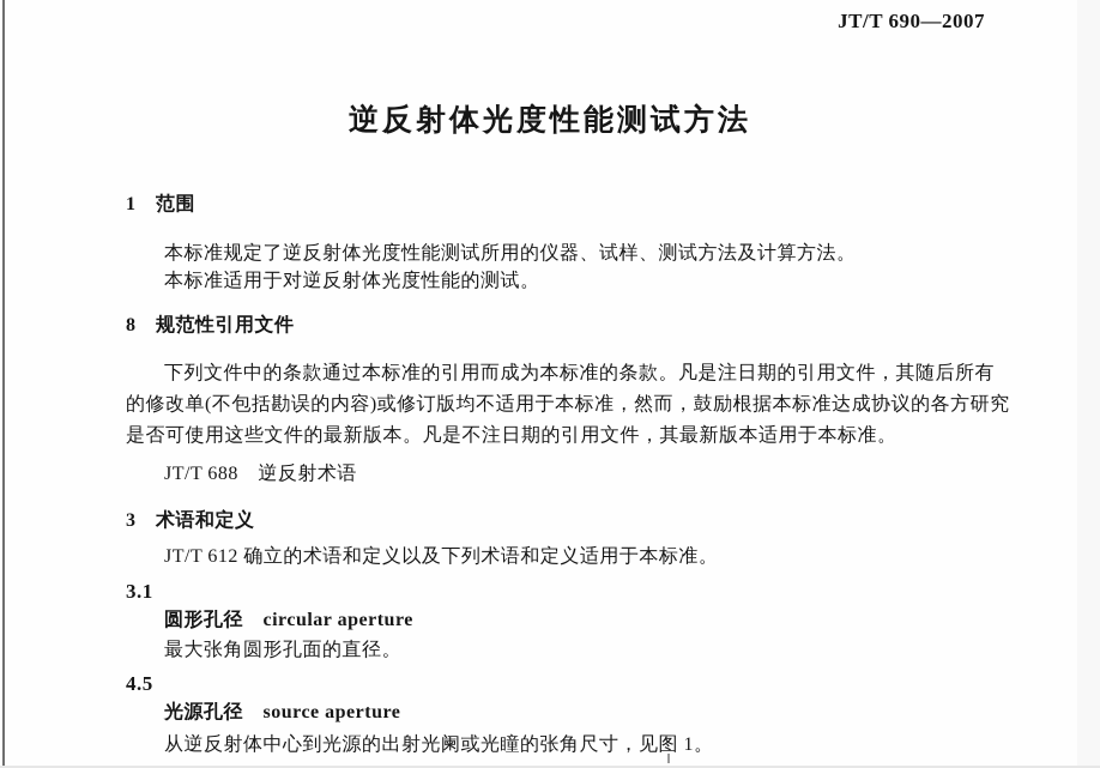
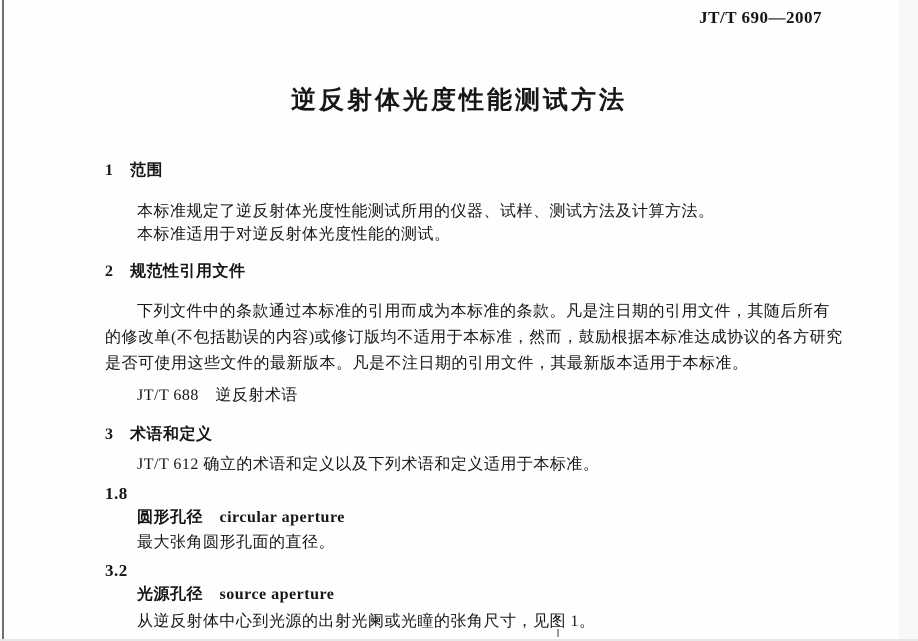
  JT/T 690—2007
  逆反射体光度性能测试方法
  1 范围
  本标准规定了逆反射体光度性能测试所用的仪器、试样、测试方法及计算方法。
  本标准适用于对逆反射体光度性能的测试。
- 8 规范性引用文件
+ 2 规范性引用文件
  下列文件中的条款通过本标准的引用而成为本标准的条款。凡是注日期的引用文件，其随后所有
  的修改单(不包括勘误的内容)或修订版均不适用于本标准，然而，鼓励根据本标准达成协议的各方研究
  是否可使用这些文件的最新版本。凡是不注日期的引用文件，其最新版本适用于本标准。
  JT/T 688 逆反射术语
  3 术语和定义
  JT/T 612 确立的术语和定义以及下列术语和定义适用于本标准。
- 3.1
+ 1.8
  圆形孔径 circular aperture
  最大张角圆形孔面的直径。
- 4.5
+ 3.2
  光源孔径 source aperture
  从逆反射体中心到光源的出射光阑或光瞳的张角尺寸，见图 1。
